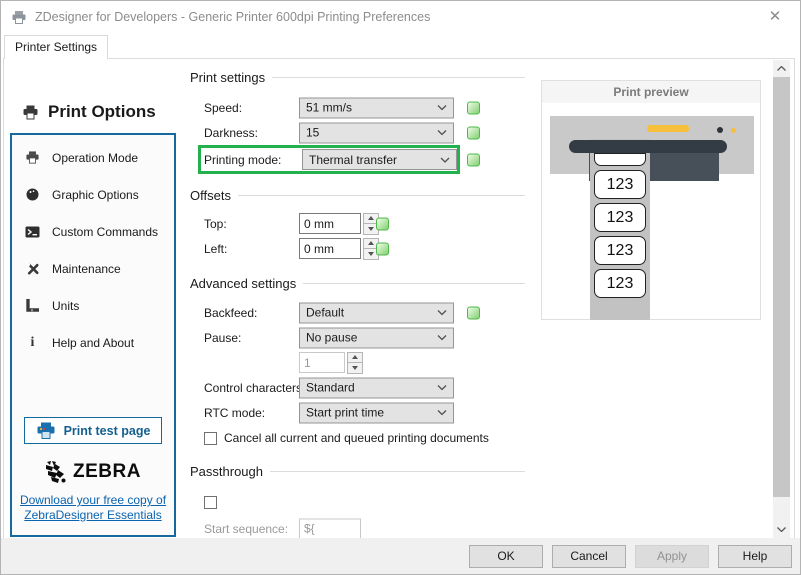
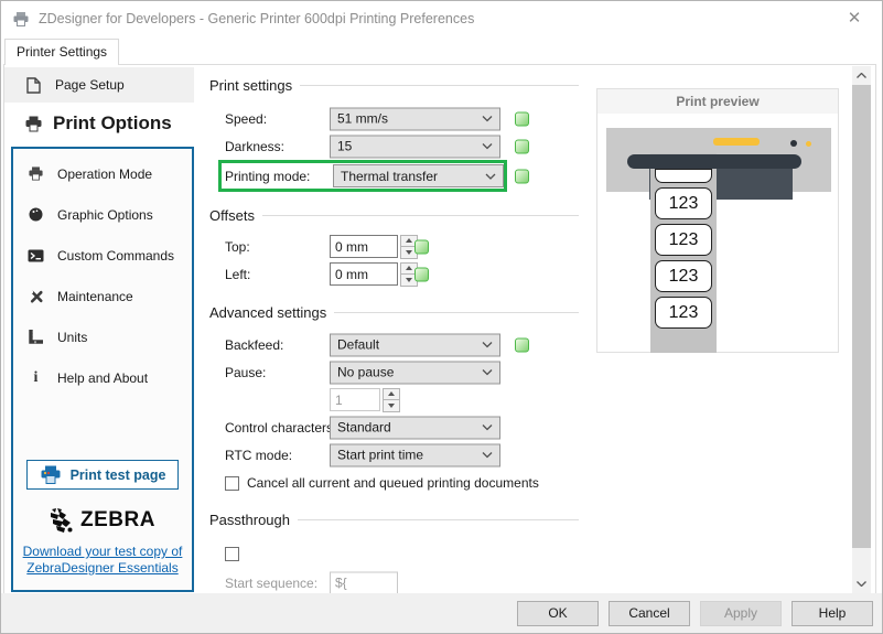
  ZDesigner for Developers - Generic Printer 600dpi Printing Preferences
  ✕
  Printer Settings
+ Page Setup
  Print Options
  Operation Mode
  Graphic Options
  Custom Commands
  Maintenance
  Units
  i
  Help and About
  Print test page
  ZEBRA
- Download your free copy of
+ Download your test copy of
  ZebraDesigner Essentials
  Print settings
  Speed:
  51 mm/s
  Darkness:
  15
  Printing mode:
  Thermal transfer
  Offsets
  Top:
  0 mm
  Left:
  0 mm
  Advanced settings
  Backfeed:
  Default
  Pause:
  No pause
  1
  Control character
  Standard
  RTC mode:
  Start print time
  Cancel all current and queued printing documents
  Passthrough
  Start sequence:
  ${
  Print preview
  123
  123
  123
  123
  OK
  Cancel
  Apply
  Help
